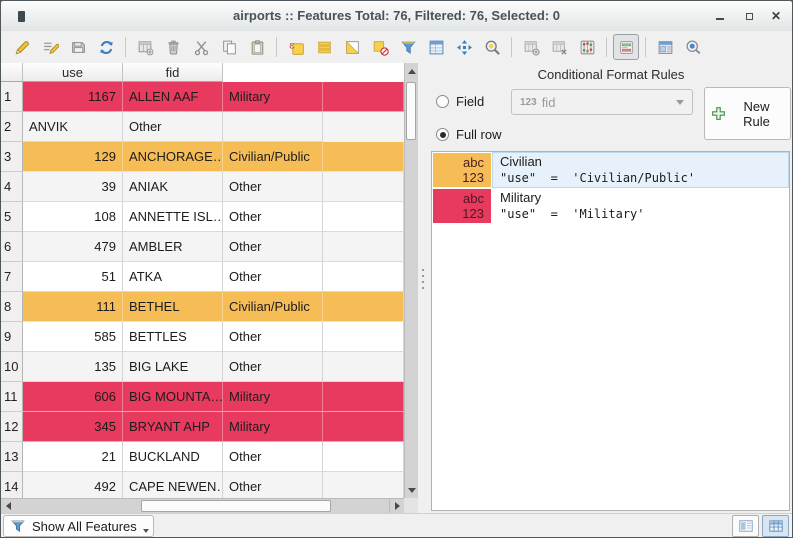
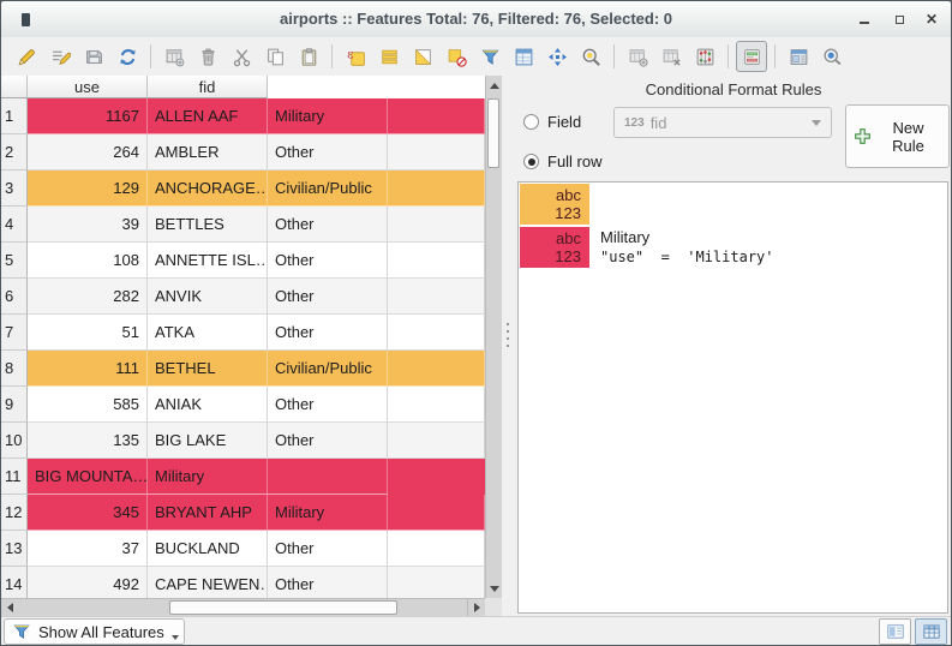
  airports :: Features Total: 76, Filtered: 76, Selected: 0
  ✕
  ε
  use
  fid
  1
  1167
  ALLEN AAF
  Military
  2
+ 264
- ANVIK
+ AMBLER
  Other
  3
  129
  ANCHORAGE…
  Civilian/Public
  4
  39
- ANIAK
+ BETTLES
  Other
  5
  108
  ANNETTE ISL…
  Other
  6
- 479
+ 282
- AMBLER
+ ANVIK
  Other
  7
  51
  ATKA
  Other
  8
  111
  BETHEL
  Civilian/Public
  9
  585
- BETTLES
+ ANIAK
  Other
  10
  135
  BIG LAKE
  Other
  11
- 606
  BIG MOUNTA…
  Military
  12
  345
  BRYANT AHP
  Military
  13
- 21
+ 37
  BUCKLAND
  Other
  14
  492
  CAPE NEWEN…
  Other
  Conditional Format Rules
  Field
  123
  fid
  New Rule
  Full row
  abc
  123
- Civilian
- "use" = 'Civilian/Public'
  abc
  123
  Military
  "use" = 'Military'
  Show All Features
